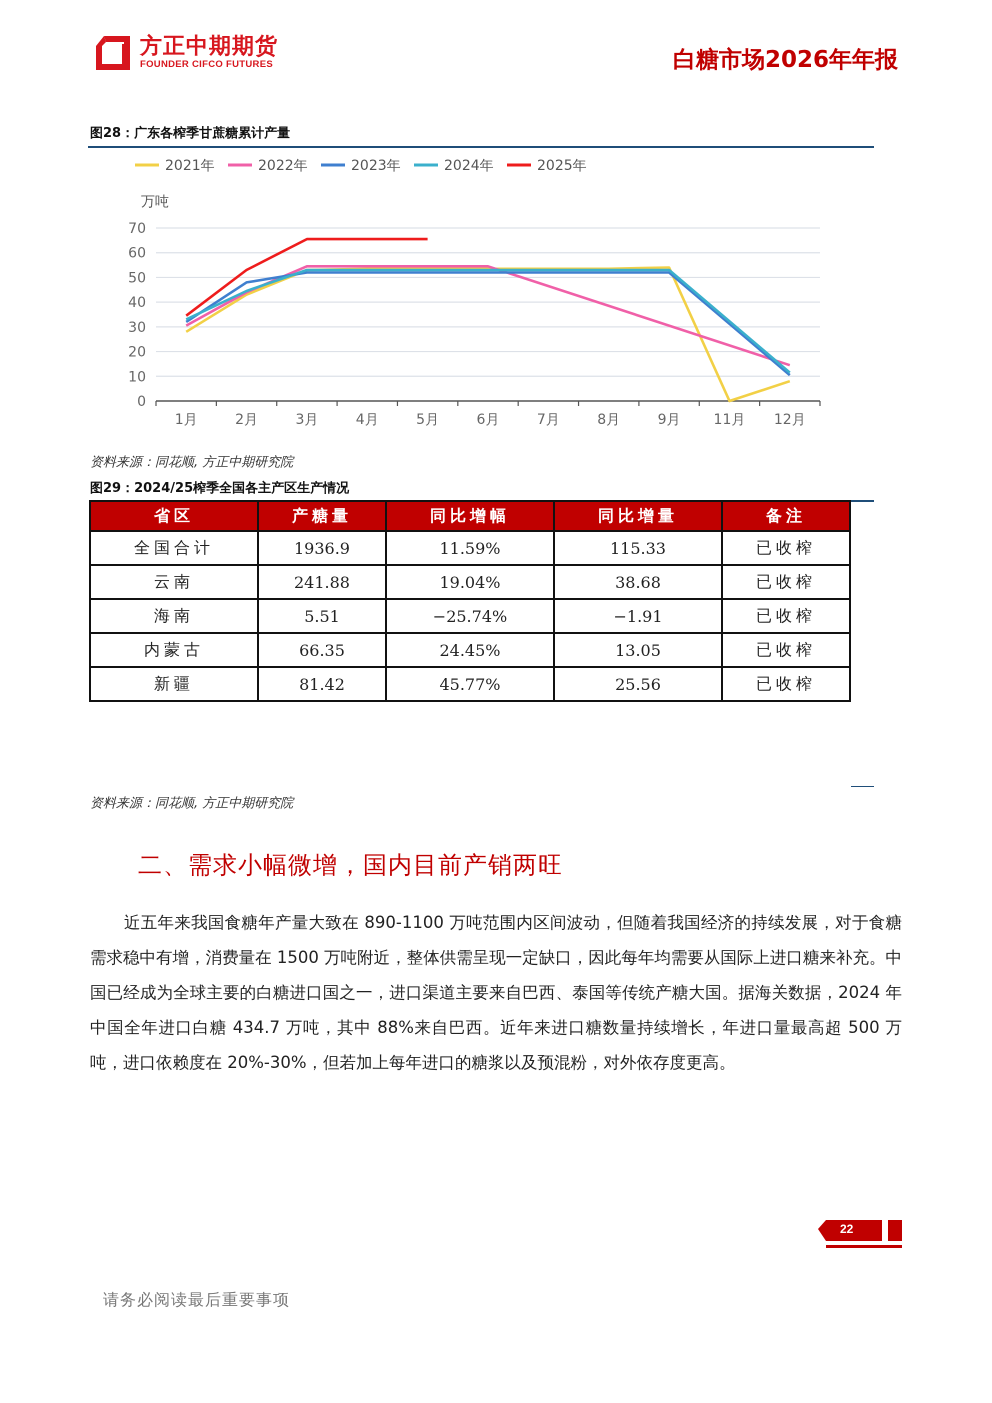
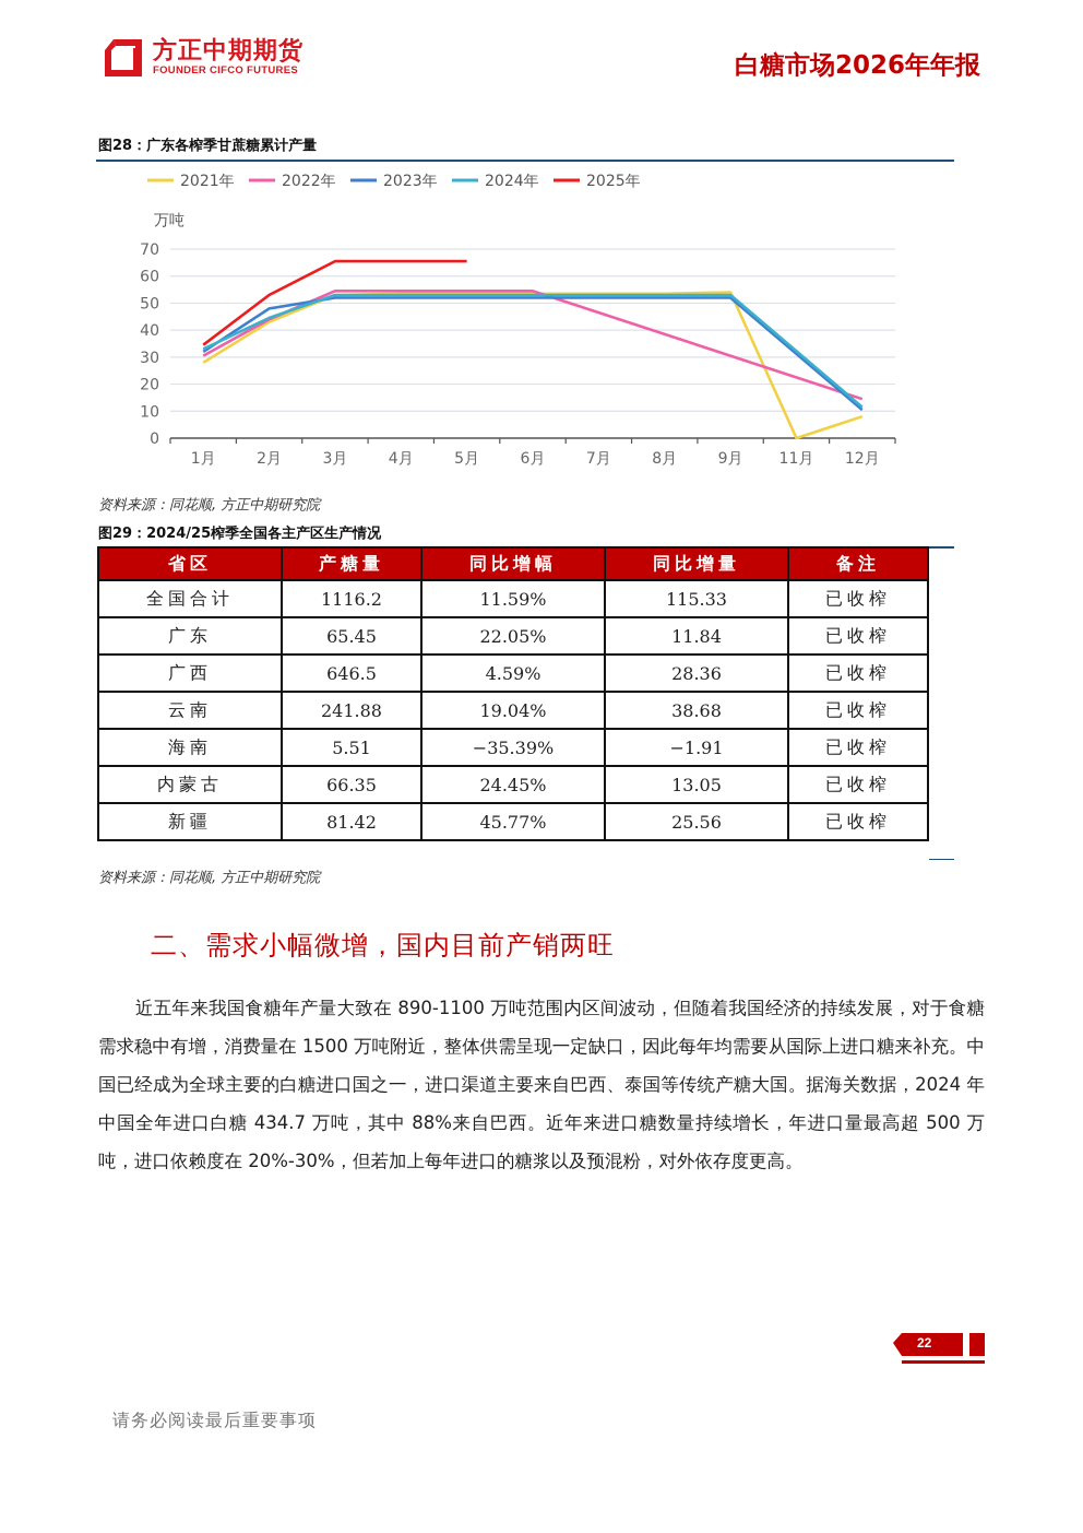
  方正中期期货
  FOUNDER CIFCO FUTURES
  白糖市场2026年年报
  图28：广东各榨季甘蔗糖累计产量
  2021年
  2022年
  2023年
  2024年
  2025年
  万吨
  0
  10
  20
  30
  40
  50
  60
  70
  1月
  2月
  3月
  4月
  5月
  6月
  7月
  8月
  9月
  11月
  12月
  资料来源：同花顺, 方正中期研究院
  图29：2024/25榨季全国各主产区生产情况
  省区	产糖量	同比增幅	同比增量	备注
- 全国合计	1936.9	11.59%	115.33	已收榨
+ 全国合计	1116.2	11.59%	115.33	已收榨
+ 广东	65.45	22.05%	11.84	已收榨
+ 广西	646.5	4.59%	28.36	已收榨
  云南	241.88	19.04%	38.68	已收榨
- 海南	5.51	−25.74%	−1.91	已收榨
+ 海南	5.51	−35.39%	−1.91	已收榨
  内蒙古	66.35	24.45%	13.05	已收榨
  新疆	81.42	45.77%	25.56	已收榨
  资料来源：同花顺, 方正中期研究院
  二、需求小幅微增，国内目前产销两旺
  近五年来我国食糖年产量大致在 890-1100 万吨范围内区间波动，但随着我国经济的持续发展，对于食糖需求稳中有增，消费量在 1500 万吨附近，整体供需呈现一定缺口，因此每年均需要从国际上进口糖来补充。中国已经成为全球主要的白糖进口国之一，进口渠道主要来自巴西、泰国等传统产糖大国。据海关数据，2024 年中国全年进口白糖 434.7 万吨，其中 88%来自巴西。近年来进口糖数量持续增长，年进口量最高超 500 万吨，进口依赖度在 20%-30%，但若加上每年进口的糖浆以及预混粉，对外依存度更高。
  22
  请务必阅读最后重要事项
